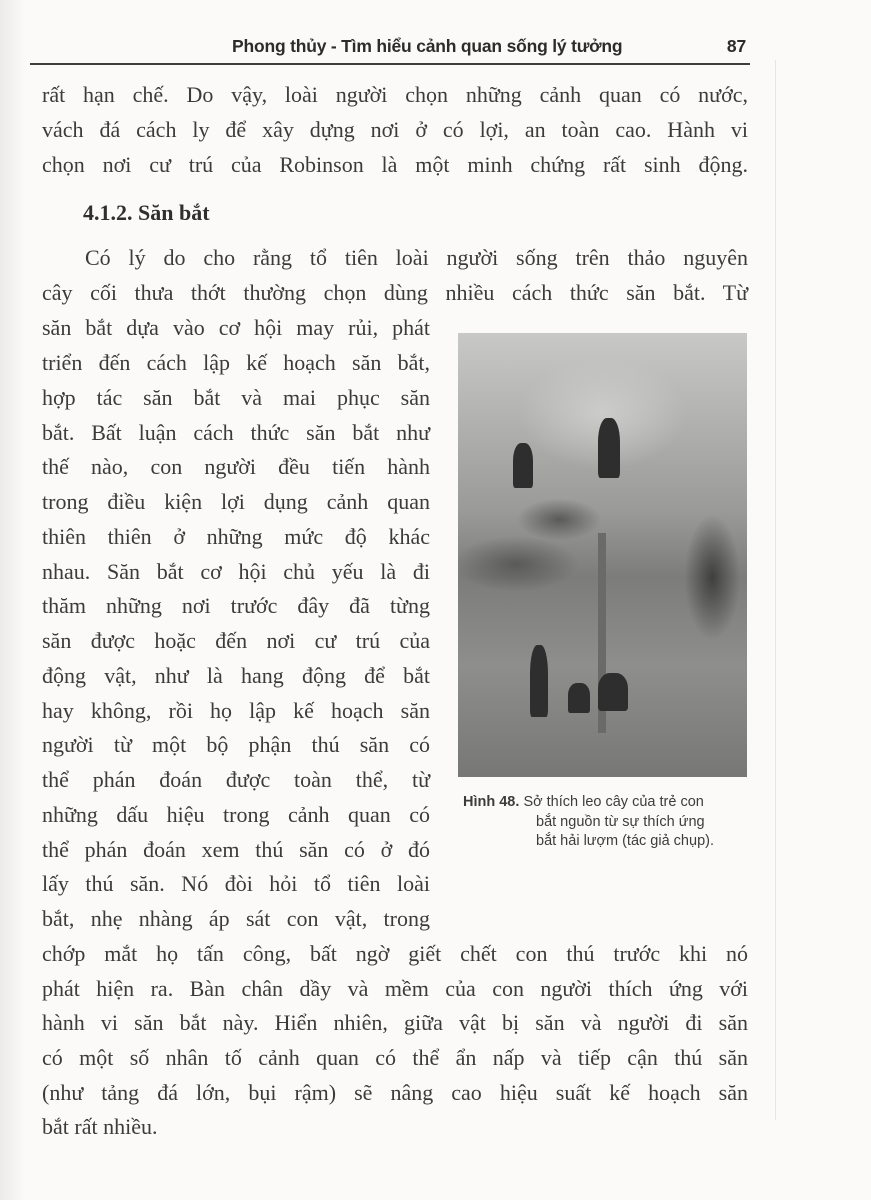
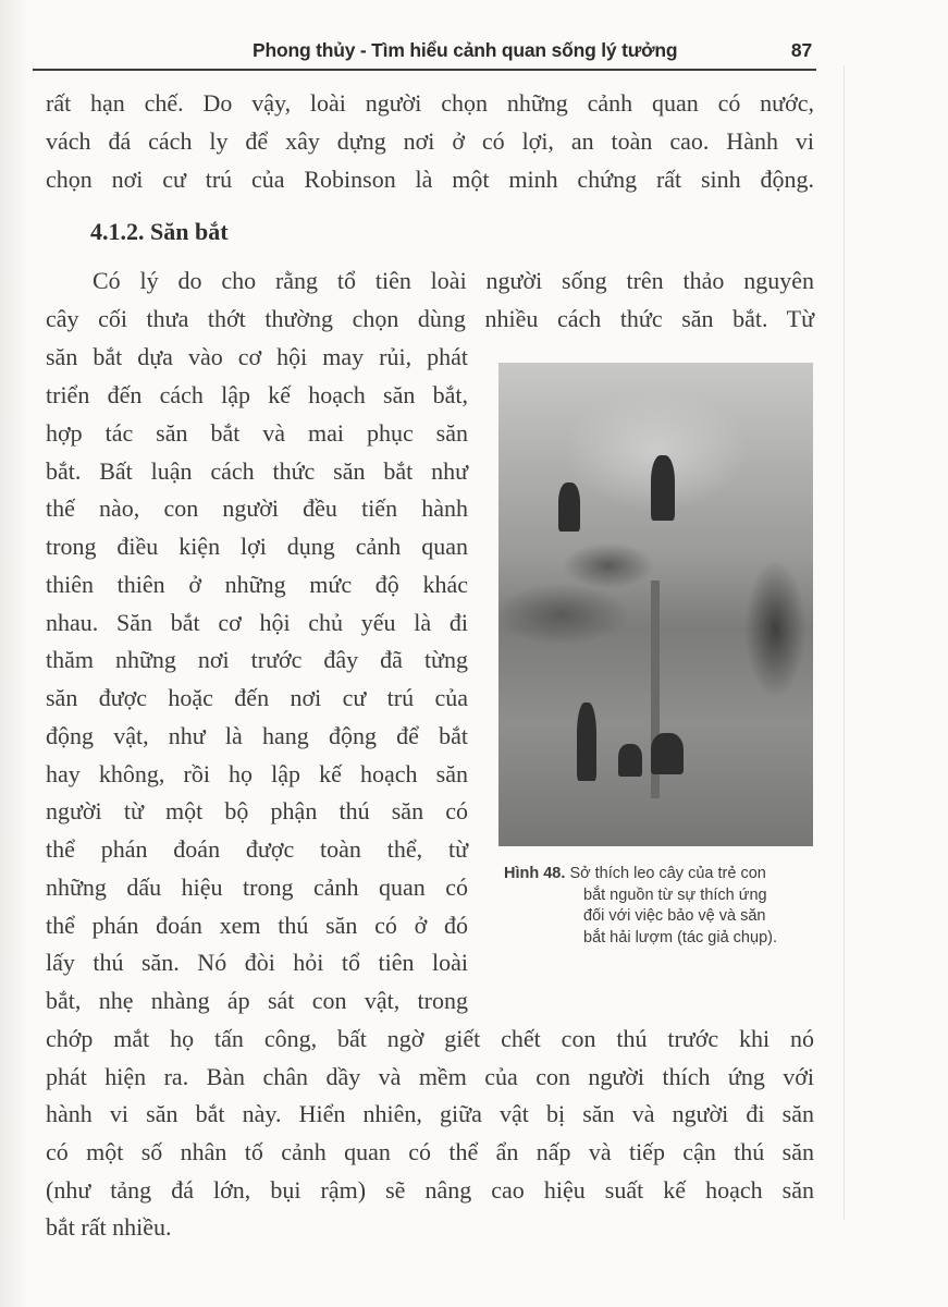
  Phong thủy - Tìm hiểu cảnh quan sống lý tưởng
  87
  rất hạn chế. Do vậy, loài người chọn những cảnh quan có nước,
  vách đá cách ly để xây dựng nơi ở có lợi, an toàn cao. Hành vi
  chọn nơi cư trú của Robinson là một minh chứng rất sinh động.
  4.1.2. Săn bắt
  Có lý do cho rằng tổ tiên loài người sống trên thảo nguyên
  cây cối thưa thớt thường chọn dùng nhiều cách thức săn bắt. Từ
  săn bắt dựa vào cơ hội may rủi, phát
  triển đến cách lập kế hoạch săn bắt,
  hợp tác săn bắt và mai phục săn
  bắt. Bất luận cách thức săn bắt như
  thế nào, con người đều tiến hành
  trong điều kiện lợi dụng cảnh quan
  thiên thiên ở những mức độ khác
  nhau. Săn bắt cơ hội chủ yếu là đi
  thăm những nơi trước đây đã từng
  săn được hoặc đến nơi cư trú của
  động vật, như là hang động để bắt
  hay không, rồi họ lập kế hoạch săn
  người từ một bộ phận thú săn có
  thể phán đoán được toàn thể, từ
  những dấu hiệu trong cảnh quan có
  thể phán đoán xem thú săn có ở đó
  lấy thú săn. Nó đòi hỏi tổ tiên loài
  bắt, nhẹ nhàng áp sát con vật, trong
  chớp mắt họ tấn công, bất ngờ giết chết con thú trước khi nó
  phát hiện ra. Bàn chân dầy và mềm của con người thích ứng với
  hành vi săn bắt này. Hiển nhiên, giữa vật bị săn và người đi săn
  có một số nhân tố cảnh quan có thể ẩn nấp và tiếp cận thú săn
  (như tảng đá lớn, bụi rậm) sẽ nâng cao hiệu suất kế hoạch săn
  bắt rất nhiều.
  Hình 48. Sở thích leo cây của trẻ con
  bắt nguồn từ sự thích ứng
+ đối với việc bảo vệ và săn
  bắt hải lượm (tác giả chụp).
